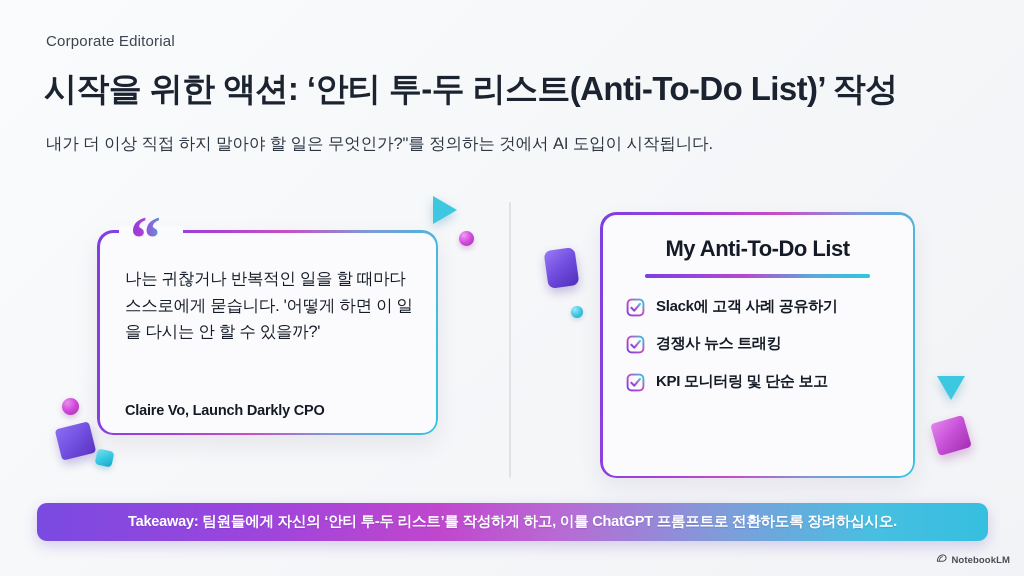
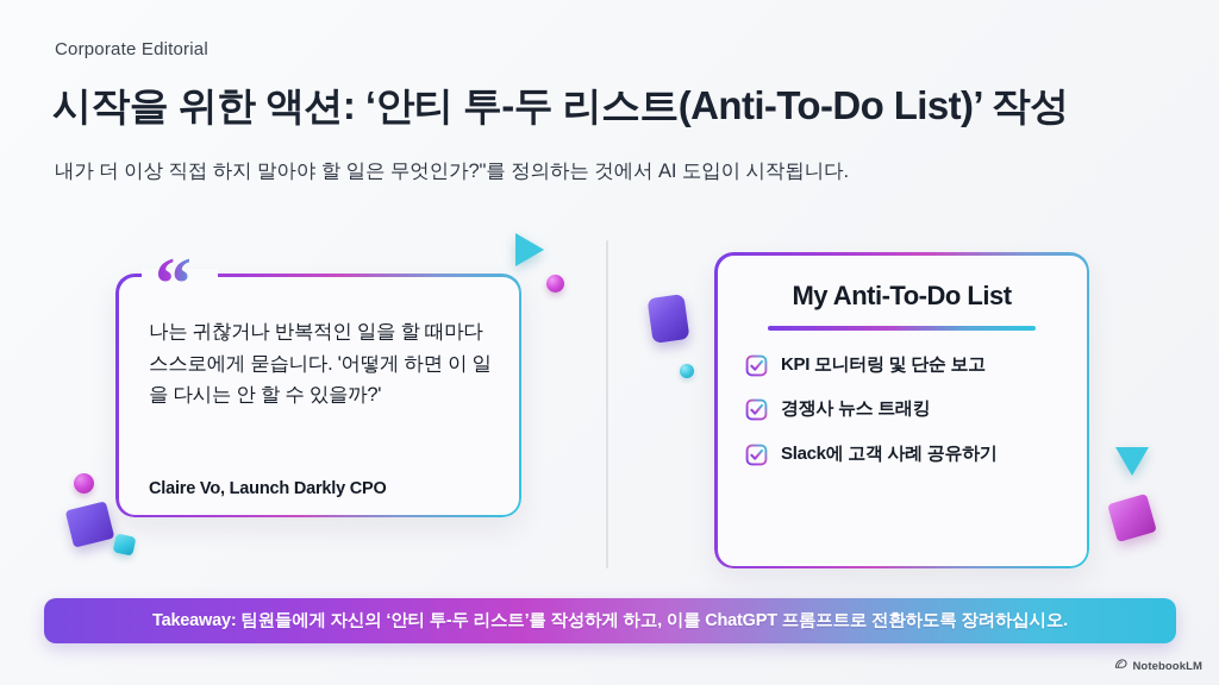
  Corporate Editorial
  시작을 위한 액션: ‘안티 투-두 리스트(Anti-To-Do List)’ 작성
  내가 더 이상 직접 하지 말아야 할 일은 무엇인가?"를 정의하는 것에서 AI 도입이 시작됩니다.
  “
  나는 귀찮거나 반복적인 일을 할 때마다 스스로에게 묻습니다. '어떻게 하면 이 일을 다시는 안 할 수 있을까?'
  Claire Vo, Launch Darkly CPO
  My Anti-To-Do List
- Slack에 고객 사례 공유하기
+ KPI 모니터링 및 단순 보고
  경쟁사 뉴스 트래킹
- KPI 모니터링 및 단순 보고
+ Slack에 고객 사례 공유하기
  Takeaway: 팀원들에게 자신의 ‘안티 투-두 리스트’를 작성하게 하고, 이를 ChatGPT 프롬프트로 전환하도록 장려하십시오.
  NotebookLM
